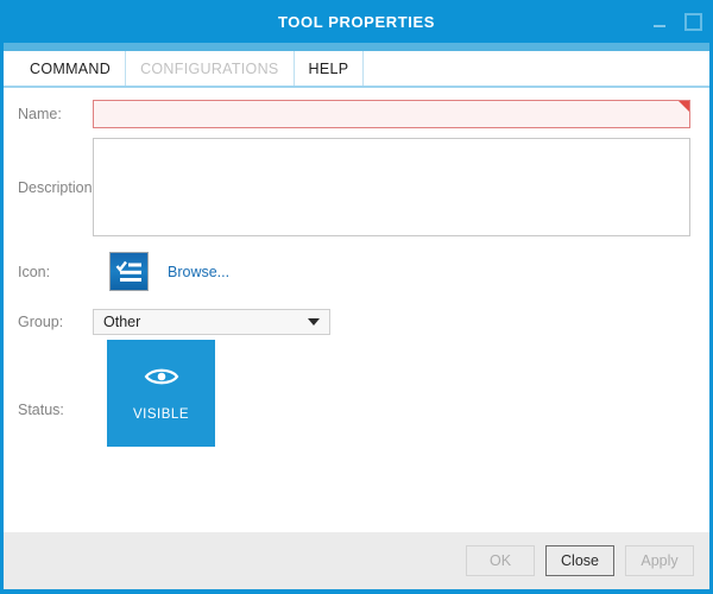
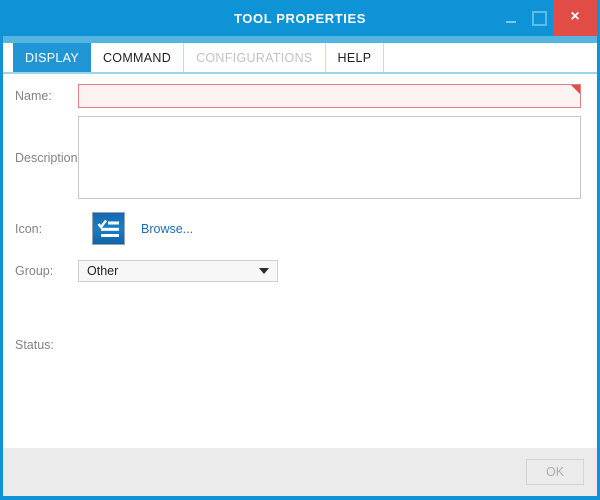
  TOOL PROPERTIES
+ ×
+ DISPLAY
  COMMAND
  CONFIGURATIONS
  HELP
  Name:
  Description
  Icon:
  Browse...
  Group:
  Other
  Status:
- VISIBLE
  OK
- Close
- Apply
